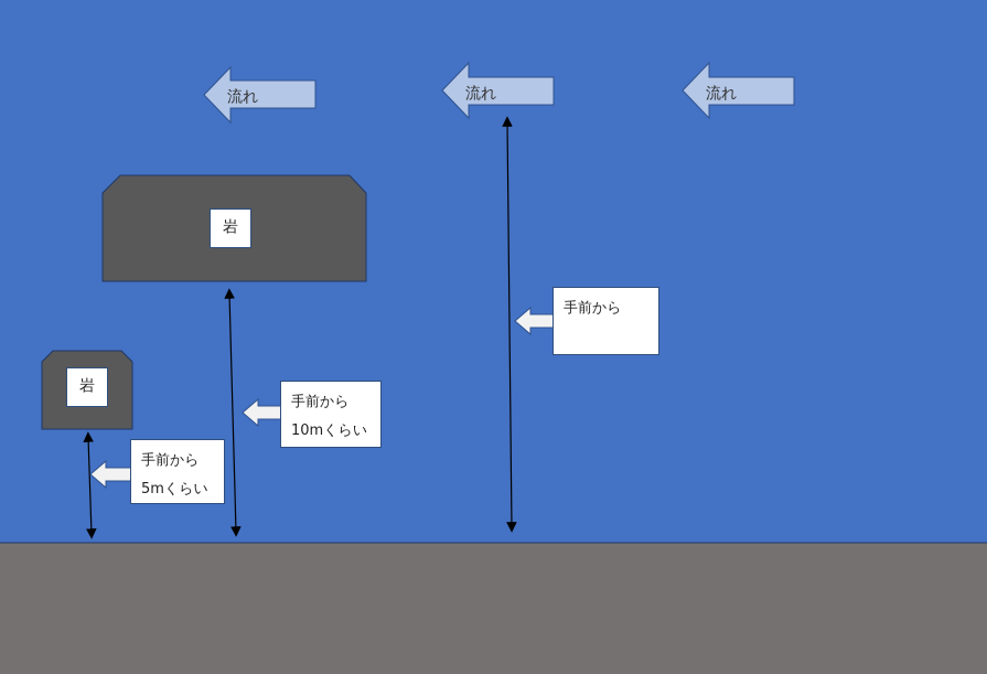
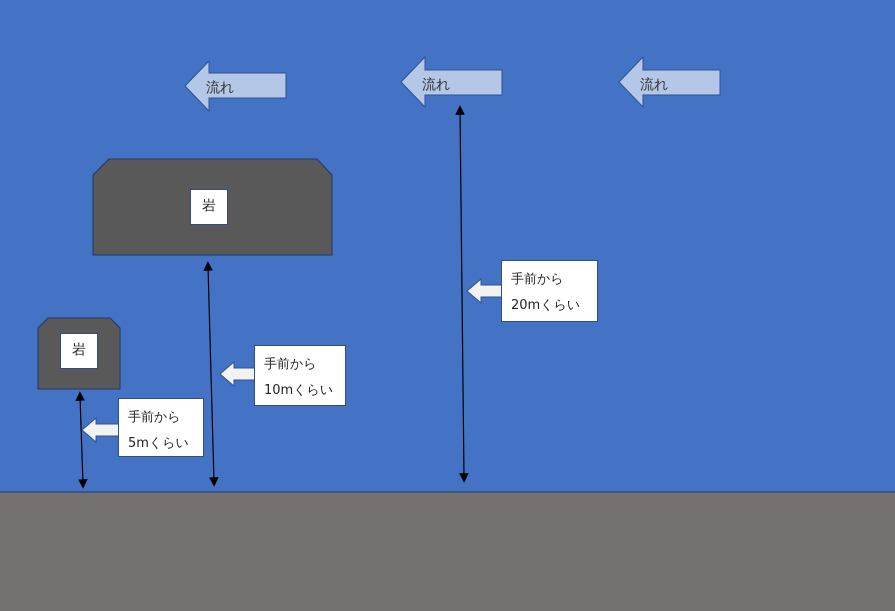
  流れ
  流れ
  流れ
  岩
  岩
  手前から
  5mくらい
  手前から
  10mくらい
  手前から
+ 20mくらい
